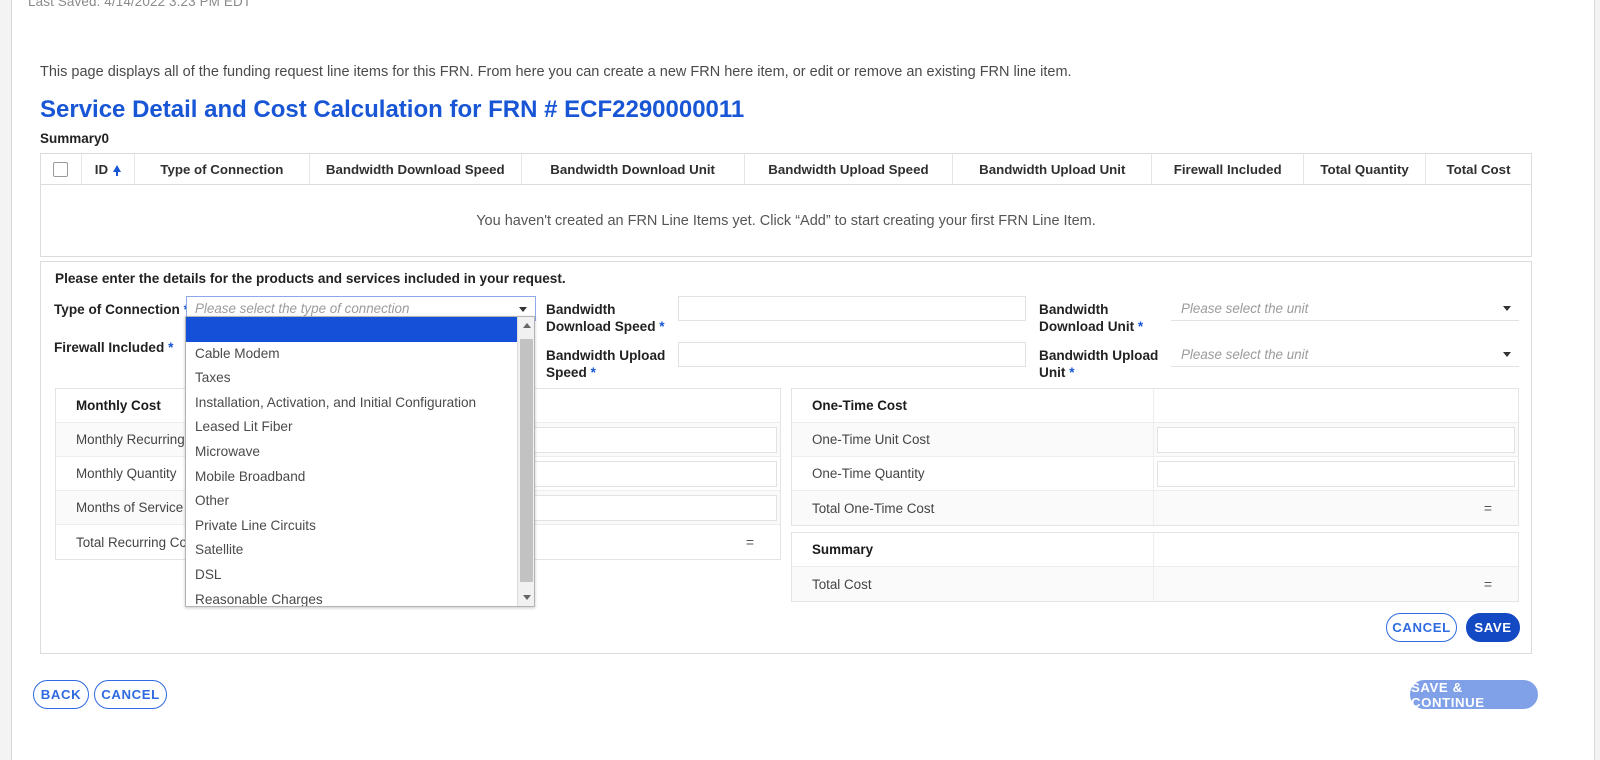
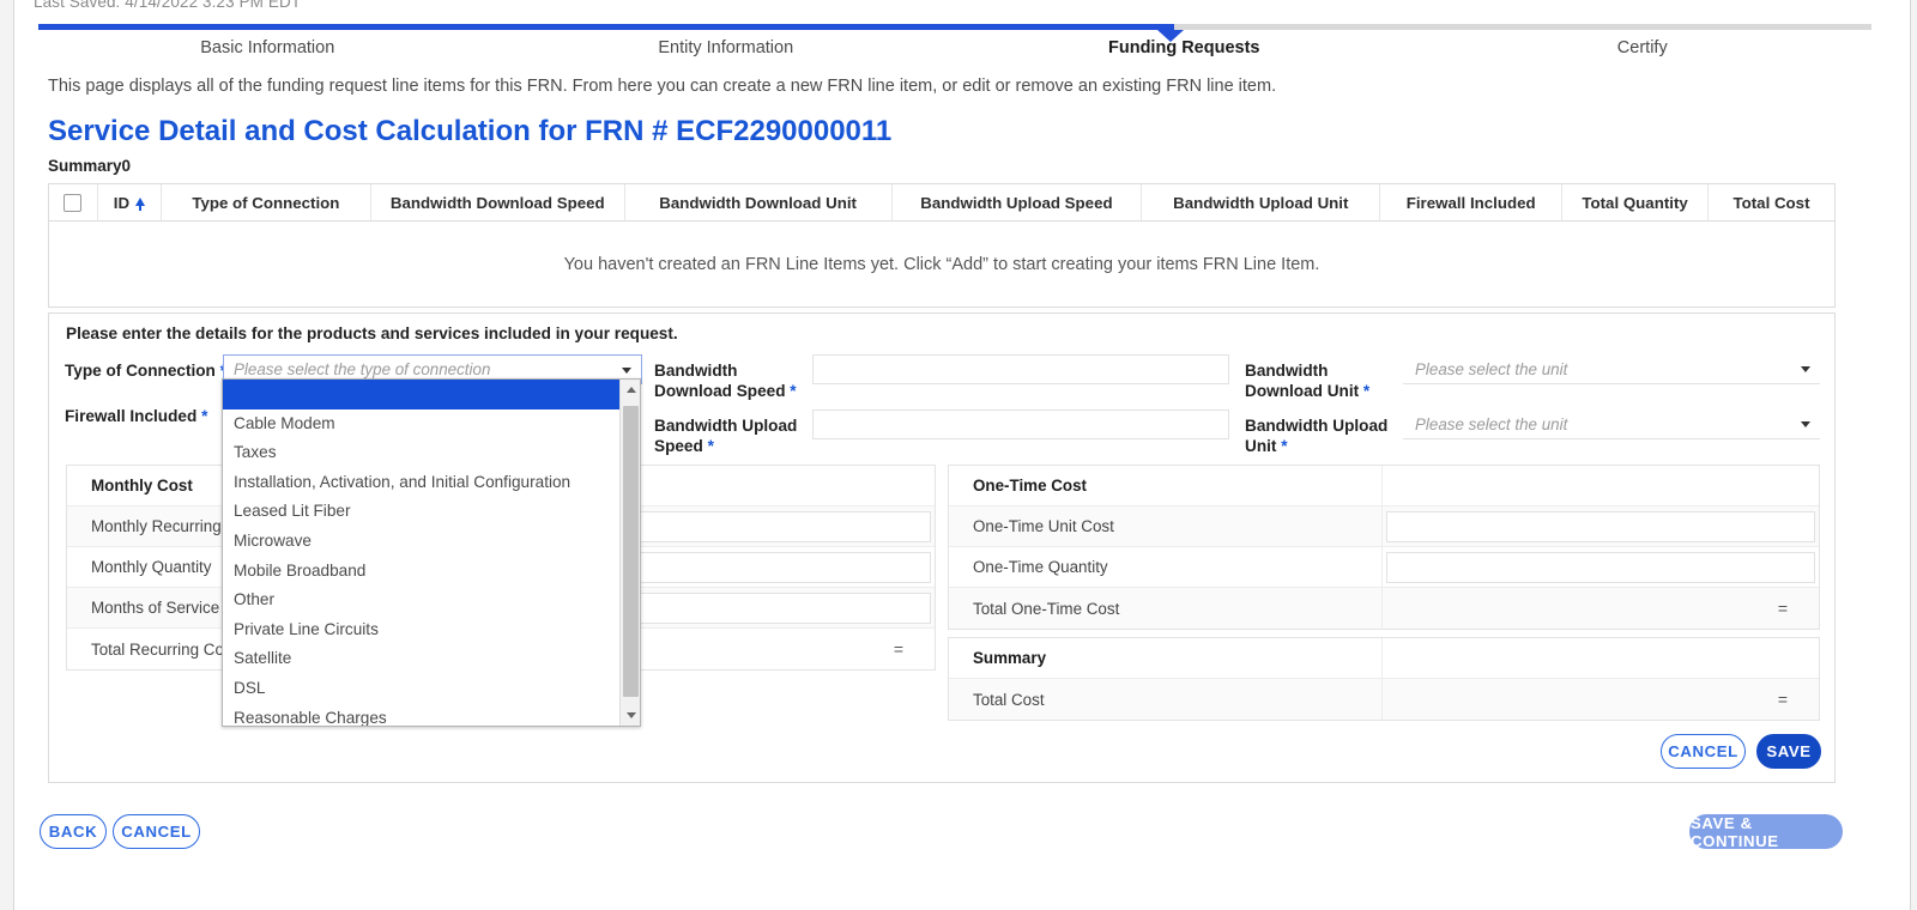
  Last Saved: 4/14/2022 3:23 PM EDT
+ Basic Information
+ Entity Information
+ Funding Requests
+ Certify
- This page displays all of the funding request line items for this FRN. From here you can create a new FRN here item, or edit or remove an existing FRN line item.
+ This page displays all of the funding request line items for this FRN. From here you can create a new FRN line item, or edit or remove an existing FRN line item.
  Service Detail and Cost Calculation for FRN # ECF2290000011
  Summary0
  ID
  Type of Connection
  Bandwidth Download Speed
  Bandwidth Download Unit
  Bandwidth Upload Speed
  Bandwidth Upload Unit
  Firewall Included
  Total Quantity
  Total Cost
- You haven't created an FRN Line Items yet. Click “Add” to start creating your first FRN Line Item.
+ You haven't created an FRN Line Items yet. Click “Add” to start creating your items FRN Line Item.
  Please enter the details for the products and services included in your request.
  Type of Connection
  Firewall Included *
  Bandwidth Download Speed *
  Bandwidth Upload Speed *
  Bandwidth Download Unit *
  Bandwidth Upload Unit *
  Please select the type of connection
  Please select the unit
  Please select the unit
  Monthly Cost
  Monthly Quantity
  Months of Service
  Total Recurring Co
  =
  One-Time Cost
  One-Time Unit Cost
  One-Time Quantity
  Total One-Time Cost
  =
  Summary
  Total Cost
  =
  CANCEL
  SAVE
  BACK
  CANCEL
  SAVE & CONTINUE
  Cable Modem
  Taxes
  Installation, Activation, and Initial Configuration
  Leased Lit Fiber
  Microwave
  Mobile Broadband
  Other
  Private Line Circuits
  Satellite
  DSL
  Reasonable Charges
